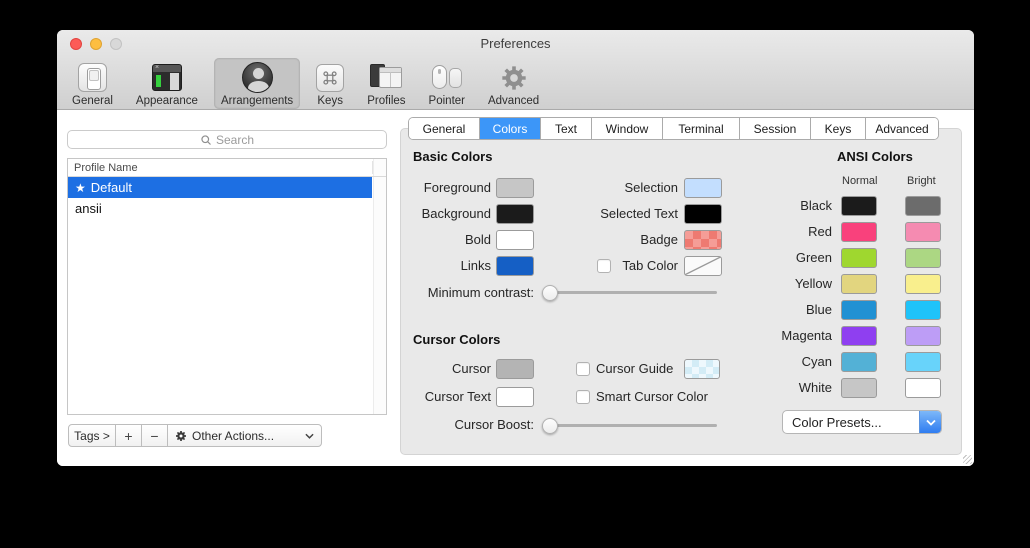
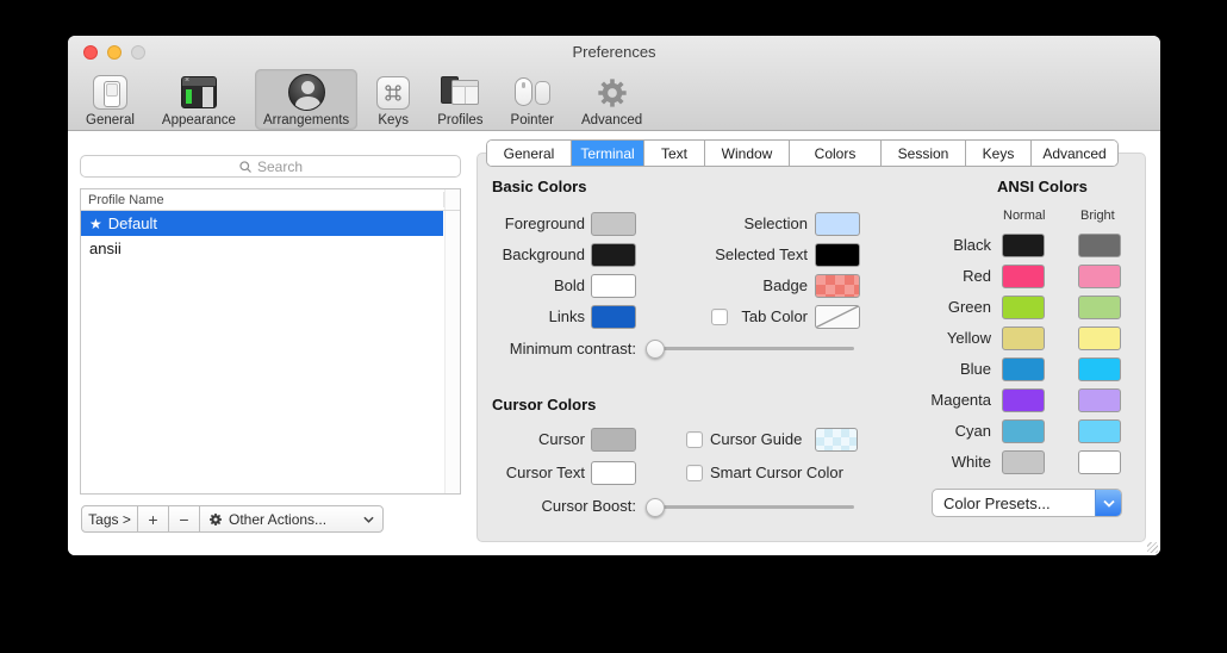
  Preferences
  General
  Appearance
  Arrangements
  Keys
  Profiles
  Pointer
  Advanced
  Search
  Profile Name
  ★
  Default
  ansii
  Tags >
  +
  −
  Other Actions...
  General
- Colors
+ Terminal
  Text
  Window
- Terminal
+ Colors
  Session
  Keys
  Advanced
  Basic Colors
  Foreground
  Background
  Bold
  Links
  Selection
  Selected Text
  Badge
  Tab Color
  Minimum contrast:
  Cursor Colors
  Cursor
  Cursor Text
  Cursor Guide
  Smart Cursor Color
  Cursor Boost:
  ANSI Colors
  Normal
  Bright
  Black
  Red
  Green
  Yellow
  Blue
  Magenta
  Cyan
  White
  Color Presets...
